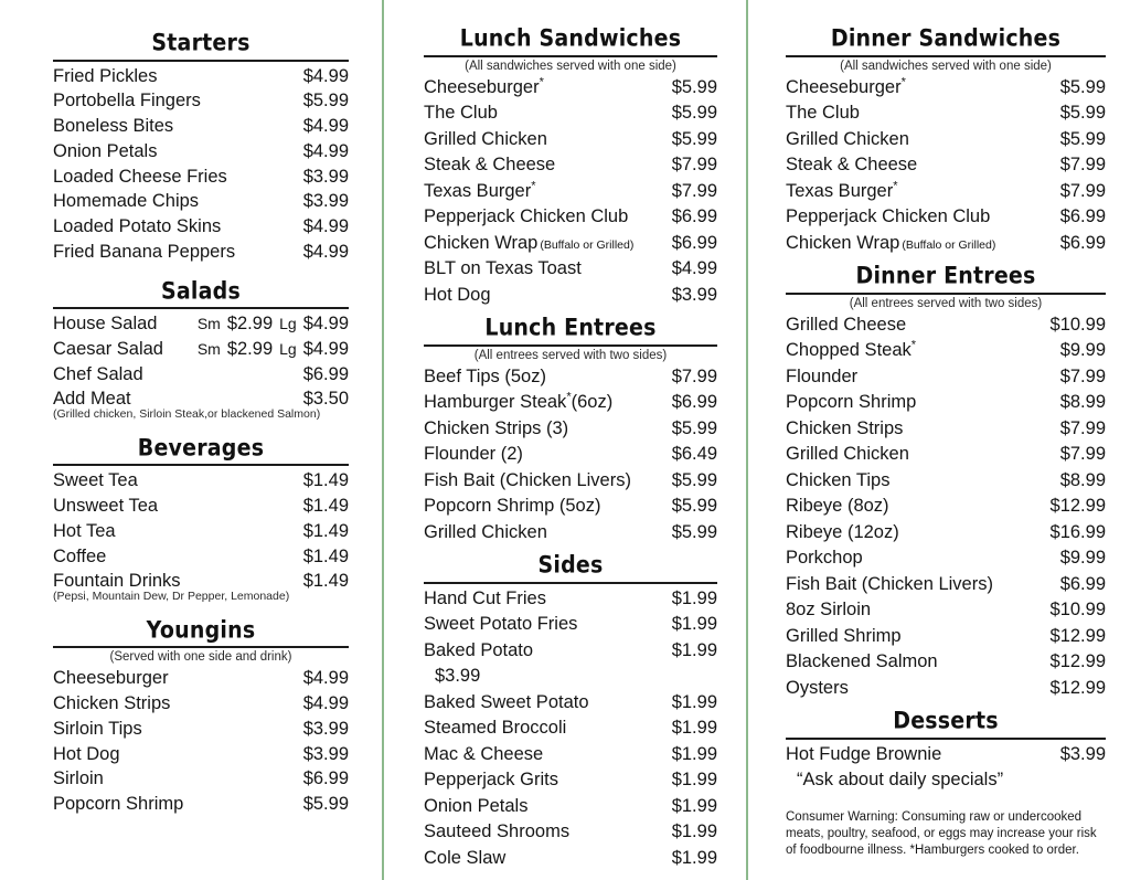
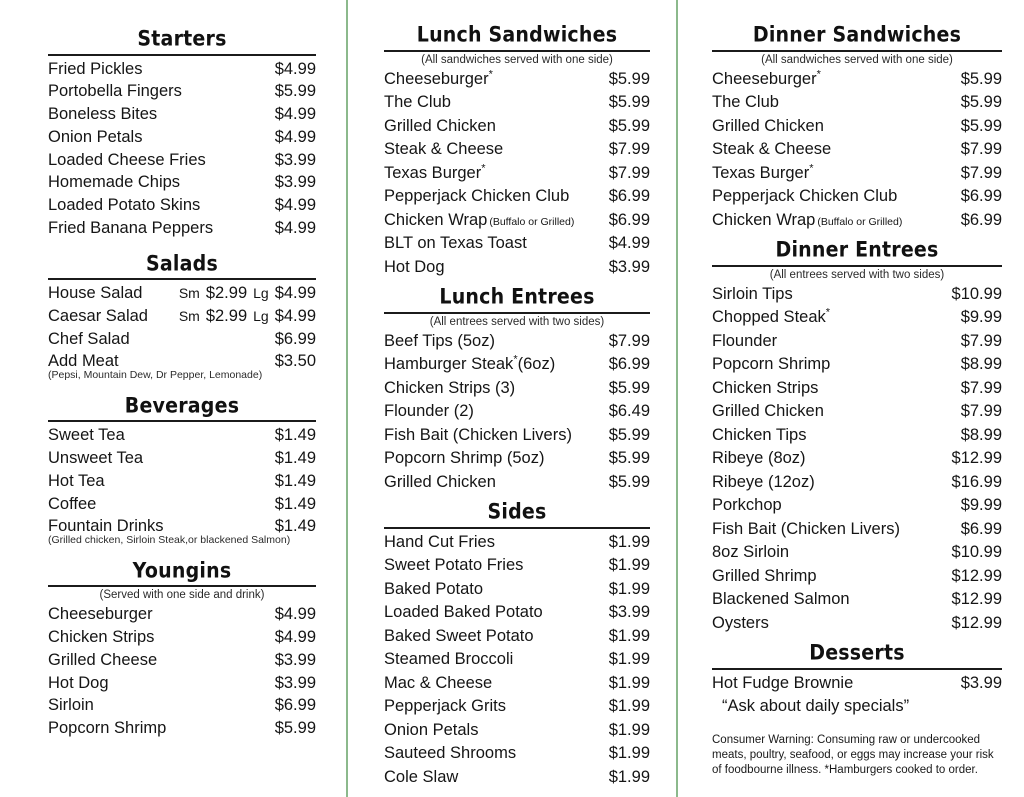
  Starters
  Fried Pickles
  $4.99
  Portobella Fingers
  $5.99
  Boneless Bites
  $4.99
  Onion Petals
  $4.99
  Loaded Cheese Fries
  $3.99
  Homemade Chips
  $3.99
  Loaded Potato Skins
  $4.99
  Fried Banana Peppers
  $4.99
  Salads
  House Salad
  Sm
  $2.99
  Lg
  $4.99
  Caesar Salad
  Sm
  $2.99
  Lg
  $4.99
  Chef Salad
  $6.99
  Add Meat
  $3.50
- (Grilled chicken, Sirloin Steak,or blackened Salmon)
+ (Pepsi, Mountain Dew, Dr Pepper, Lemonade)
  Beverages
  Sweet Tea
  $1.49
  Unsweet Tea
  $1.49
  Hot Tea
  $1.49
  Coffee
  $1.49
  Fountain Drinks
  $1.49
- (Pepsi, Mountain Dew, Dr Pepper, Lemonade)
+ (Grilled chicken, Sirloin Steak,or blackened Salmon)
  Youngins
  (Served with one side and drink)
  Cheeseburger
  $4.99
  Chicken Strips
  $4.99
- Sirloin Tips
+ Grilled Cheese
  $3.99
  Hot Dog
  $3.99
  Sirloin
  $6.99
  Popcorn Shrimp
  $5.99
  Lunch Sandwiches
  (All sandwiches served with one side)
  Cheeseburger*
  $5.99
  The Club
  $5.99
  Grilled Chicken
  $5.99
  Steak & Cheese
  $7.99
  Texas Burger*
  $7.99
  Pepperjack Chicken Club
  $6.99
  Chicken Wrap (Buffalo or Grilled)
  $6.99
  BLT on Texas Toast
  $4.99
  Hot Dog
  $3.99
  Lunch Entrees
  (All entrees served with two sides)
  Beef Tips (5oz)
  $7.99
  Hamburger Steak*(6oz)
  $6.99
  Chicken Strips (3)
  $5.99
  Flounder (2)
  $6.49
  Fish Bait (Chicken Livers)
  $5.99
  Popcorn Shrimp (5oz)
  $5.99
  Grilled Chicken
  $5.99
  Sides
  Hand Cut Fries
  $1.99
  Sweet Potato Fries
  $1.99
  Baked Potato
  $1.99
+ Loaded Baked Potato
  $3.99
  Baked Sweet Potato
  $1.99
  Steamed Broccoli
  $1.99
  Mac & Cheese
  $1.99
  Pepperjack Grits
  $1.99
  Onion Petals
  $1.99
  Sauteed Shrooms
  $1.99
  Cole Slaw
  $1.99
  Dinner Sandwiches
  (All sandwiches served with one side)
  Cheeseburger*
  $5.99
  The Club
  $5.99
  Grilled Chicken
  $5.99
  Steak & Cheese
  $7.99
  Texas Burger*
  $7.99
  Pepperjack Chicken Club
  $6.99
  Chicken Wrap (Buffalo or Grilled)
  $6.99
  Dinner Entrees
  (All entrees served with two sides)
- Grilled Cheese
+ Sirloin Tips
  $10.99
  Chopped Steak*
  $9.99
  Flounder
  $7.99
  Popcorn Shrimp
  $8.99
  Chicken Strips
  $7.99
  Grilled Chicken
  $7.99
  Chicken Tips
  $8.99
  Ribeye (8oz)
  $12.99
  Ribeye (12oz)
  $16.99
  Porkchop
  $9.99
  Fish Bait (Chicken Livers)
  $6.99
  8oz Sirloin
  $10.99
  Grilled Shrimp
  $12.99
  Blackened Salmon
  $12.99
  Oysters
  $12.99
  Desserts
  Hot Fudge Brownie
  $3.99
  “Ask about daily specials”
  Consumer Warning: Consuming raw or undercooked meats, poultry, seafood, or eggs may increase your risk of foodbourne illness. *Hamburgers cooked to order.
